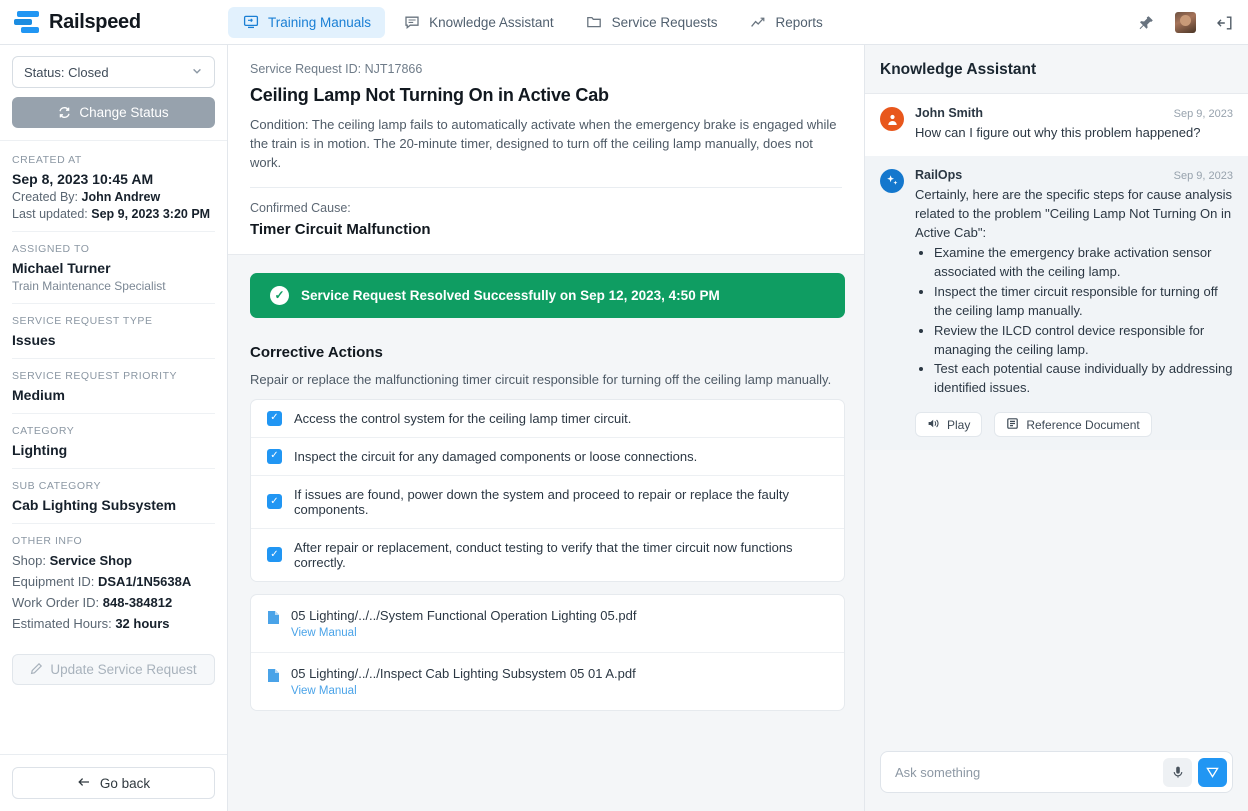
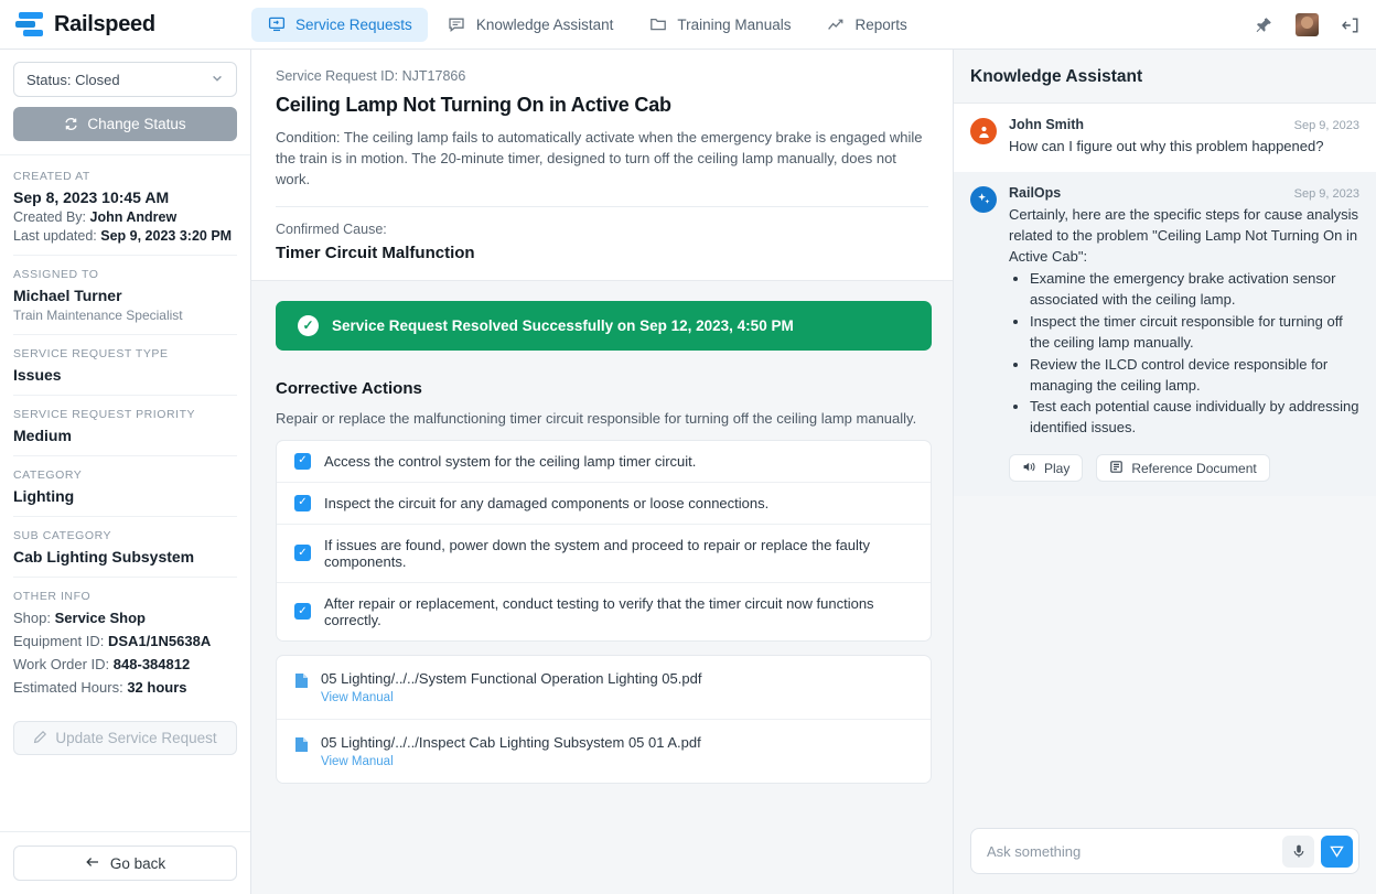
  Railspeed
- Training Manuals
+ Service Requests
  Knowledge Assistant
- Service Requests
+ Training Manuals
  Reports
  Status: Closed
  Change Status
  CREATED AT
  Sep 8, 2023 10:45 AM
  Created By: John Andrew
  Last updated: Sep 9, 2023 3:20 PM
  ASSIGNED TO
  Michael Turner
  Train Maintenance Specialist
  SERVICE REQUEST TYPE
  Issues
  SERVICE REQUEST PRIORITY
  Medium
  CATEGORY
  Lighting
  SUB CATEGORY
  Cab Lighting Subsystem
  OTHER INFO
  Shop: Service Shop
  Equipment ID: DSA1/1N5638A
  Work Order ID: 848-384812
  Estimated Hours: 32 hours
  Update Service Request
  Go back
  Service Request ID: NJT17866
  Ceiling Lamp Not Turning On in Active Cab
  Condition: The ceiling lamp fails to automatically activate when the emergency brake is engaged while the train is in motion. The 20-minute timer, designed to turn off the ceiling lamp manually, does not work.
  Confirmed Cause:
  Timer Circuit Malfunction
  ✓
  Service Request Resolved Successfully on Sep 12, 2023, 4:50 PM
  Corrective Actions
  Repair or replace the malfunctioning timer circuit responsible for turning off the ceiling lamp manually.
  ✓
  Access the control system for the ceiling lamp timer circuit.
  ✓
  Inspect the circuit for any damaged components or loose connections.
  ✓
  If issues are found, power down the system and proceed to repair or replace the faulty components.
  ✓
  After repair or replacement, conduct testing to verify that the timer circuit now functions correctly.
  05 Lighting/../../System Functional Operation Lighting 05.pdf
  View Manual
  05 Lighting/../../Inspect Cab Lighting Subsystem 05 01 A.pdf
  View Manual
  Knowledge Assistant
  John Smith
  Sep 9, 2023
  How can I figure out why this problem happened?
  RailOps
  Sep 9, 2023
  Certainly, here are the specific steps for cause analysis related to the problem "Ceiling Lamp Not Turning On in Active Cab":
  Examine the emergency brake activation sensor associated with the ceiling lamp.
  Inspect the timer circuit responsible for turning off the ceiling lamp manually.
  Review the ILCD control device responsible for managing the ceiling lamp.
  Test each potential cause individually by addressing identified issues.
  Play
  Reference Document
  Ask something
